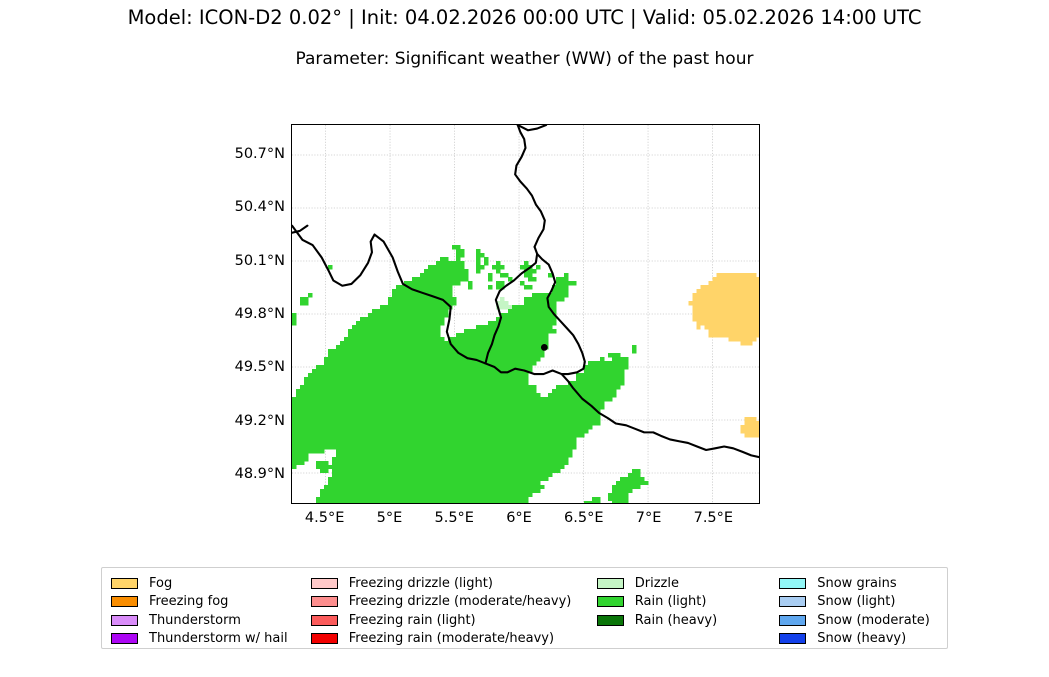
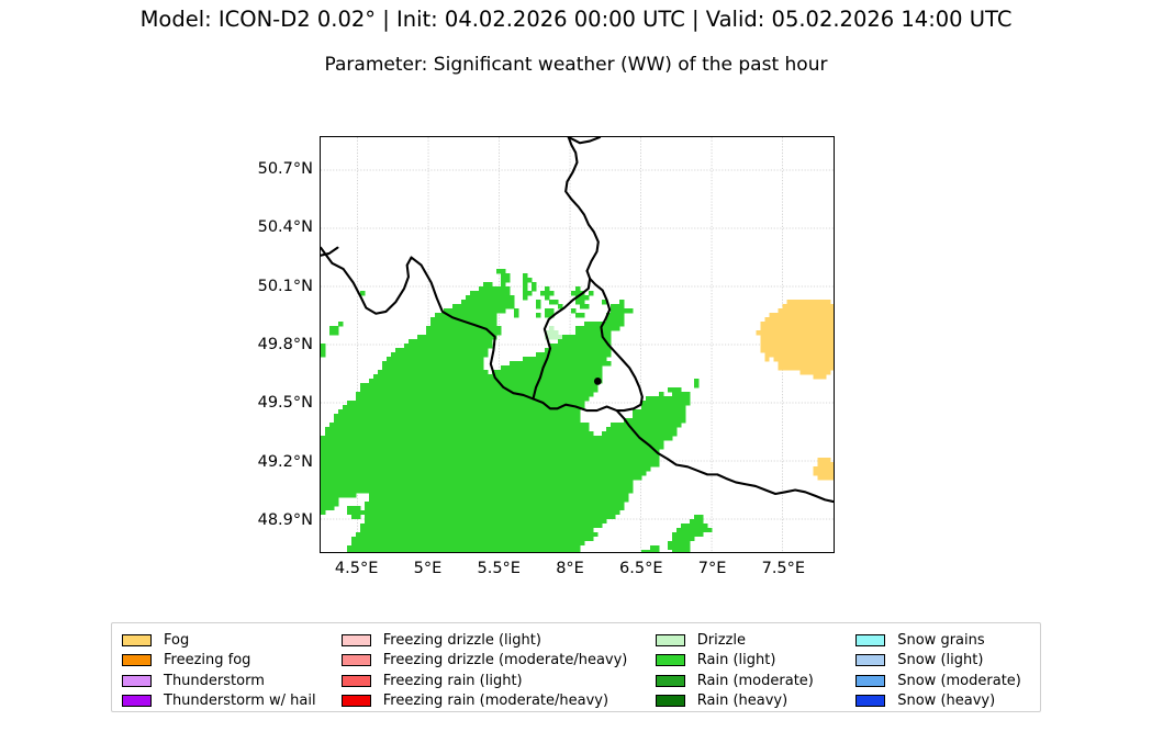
  Model: ICON-D2 0.02° | Init: 04.02.2026 00:00 UTC | Valid: 05.02.2026 14:00 UTC
  Parameter: Significant weather (WW) of the past hour
  50.7°N
  50.4°N
  50.1°N
  49.8°N
  49.5°N
  49.2°N
  48.9°N
  4.5°E
  5°E
  5.5°E
- 6°E
+ 8°E
  6.5°E
  7°E
  7.5°E
  Fog
  Freezing fog
  Thunderstorm
  Thunderstorm w/ hail
  Freezing drizzle (light)
  Freezing drizzle (moderate/heavy)
  Freezing rain (light)
  Freezing rain (moderate/heavy)
  Drizzle
  Rain (light)
+ Rain (moderate)
  Rain (heavy)
  Snow grains
  Snow (light)
  Snow (moderate)
  Snow (heavy)
